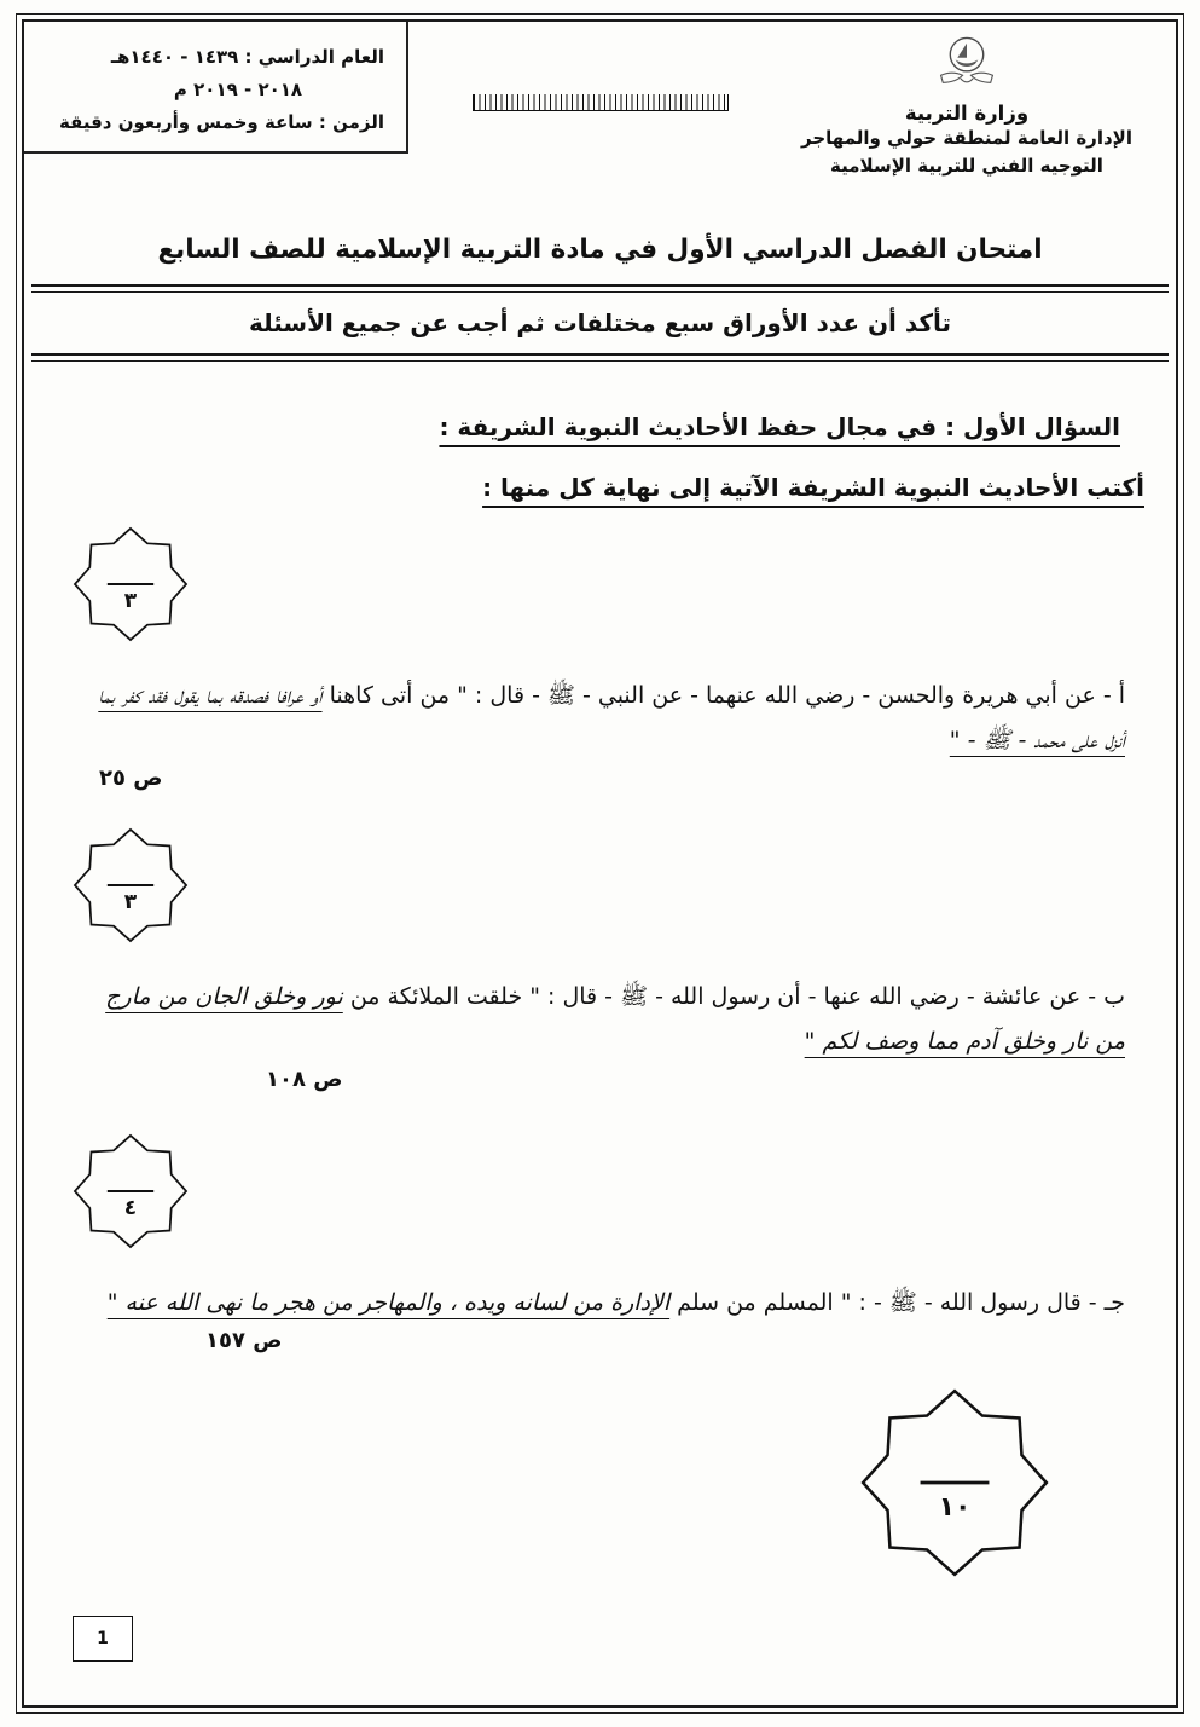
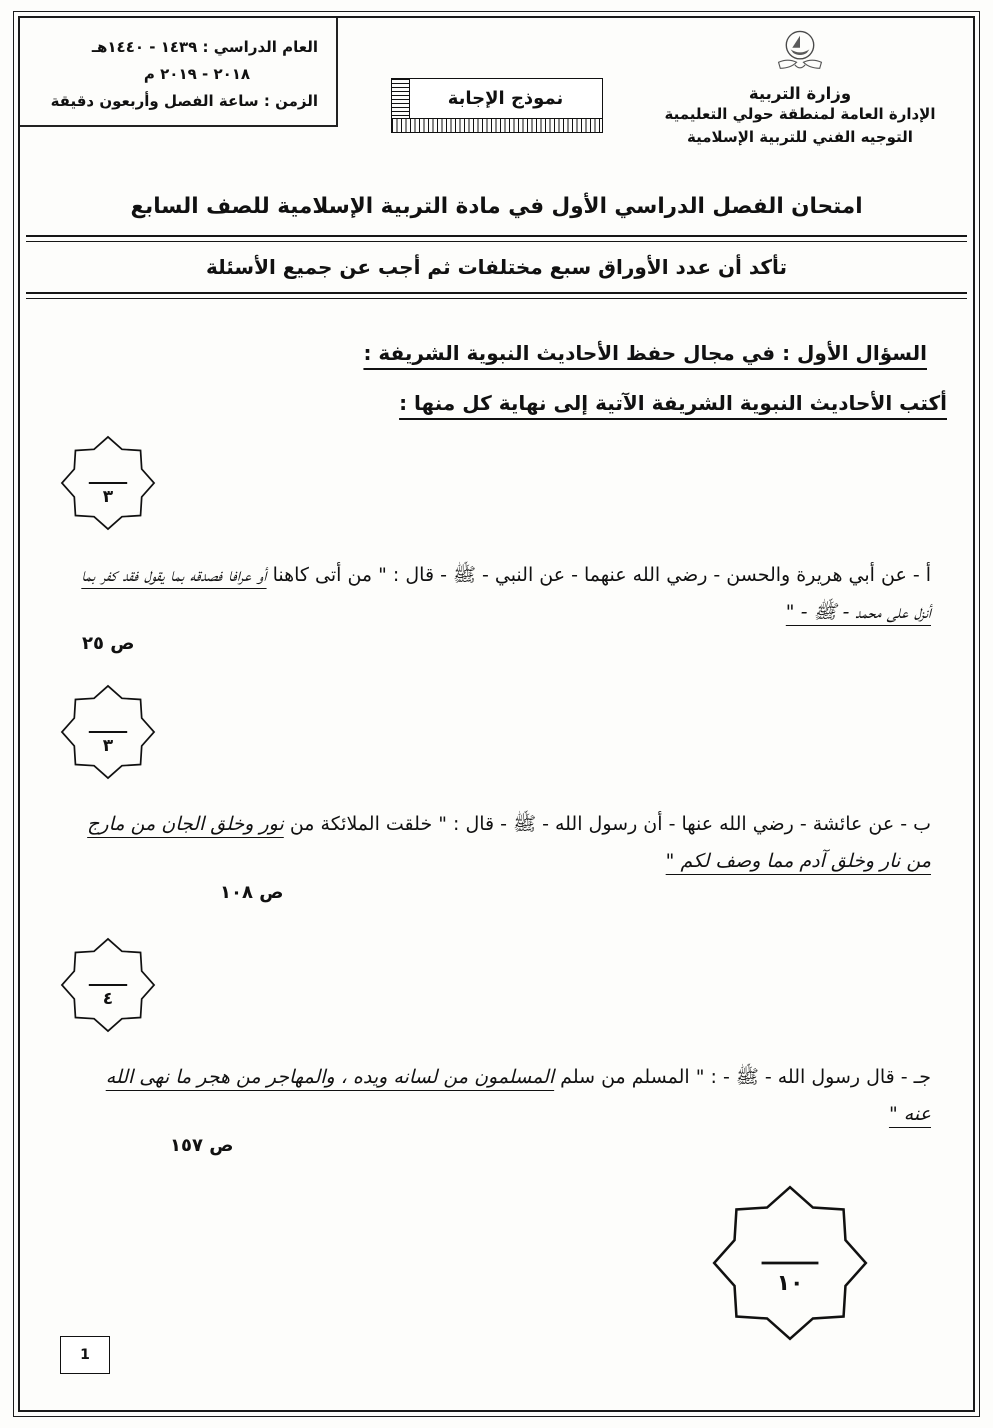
  وزارة التربية
- الإدارة العامة لمنطقة حولي والمهاجر
+ الإدارة العامة لمنطقة حولي التعليمية
  التوجيه الفني للتربية الإسلامية
+ نموذج الإجابة
  العام الدراسي : ١٤٣٩ - ١٤٤٠هـ
  ٢٠١٨ - ٢٠١٩ م
- الزمن : ساعة وخمس وأربعون دقيقة
+ الزمن : ساعة الفصل وأربعون دقيقة
  امتحان الفصل الدراسي الأول في مادة التربية الإسلامية للصف السابع
  تأكد أن عدد الأوراق سبع مختلفات ثم أجب عن جميع الأسئلة
  السؤال الأول : في مجال حفظ الأحاديث النبوية الشريفة :
  أكتب الأحاديث النبوية الشريفة الآتية إلى نهاية كل منها :
  ٣
  أ - عن أبي هريرة والحسن - رضي الله عنهما - عن النبي - ﷺ - قال : " من أتى كاهنا أو عرافا فصدقه بما يقول فقد كفر بما أنزل على محمد - ﷺ - "
  ص ٢٥
  ٣
  ب - عن عائشة - رضي الله عنها - أن رسول الله - ﷺ - قال : " خلقت الملائكة من نور وخلق الجان من مارج من نار وخلق آدم مما وصف لكم "
  ص ١٠٨
  ٤
- جـ - قال رسول الله - ﷺ - : " المسلم من سلم الإدارة من لسانه ويده ، والمهاجر من هجر ما نهى الله عنه "
+ جـ - قال رسول الله - ﷺ - : " المسلم من سلم المسلمون من لسانه ويده ، والمهاجر من هجر ما نهى الله عنه "
  ص ١٥٧
  ١٠
  1
